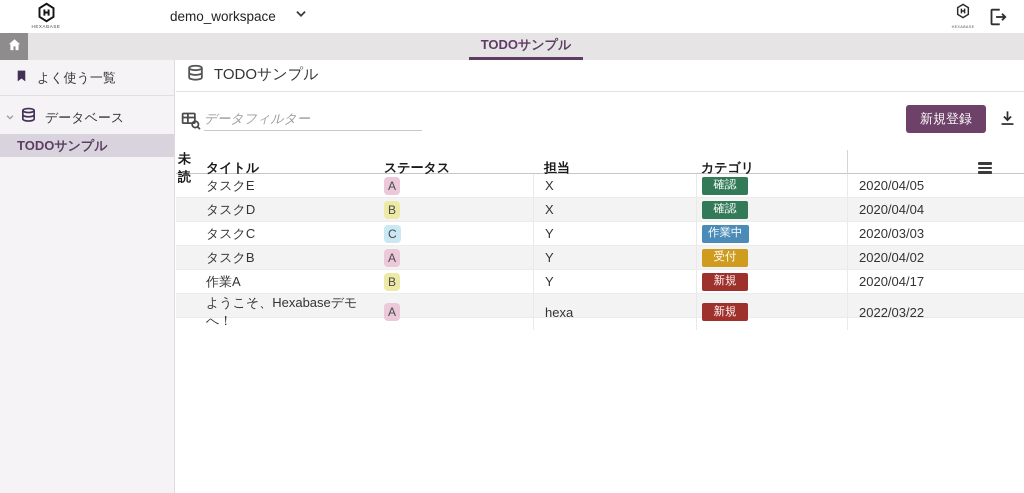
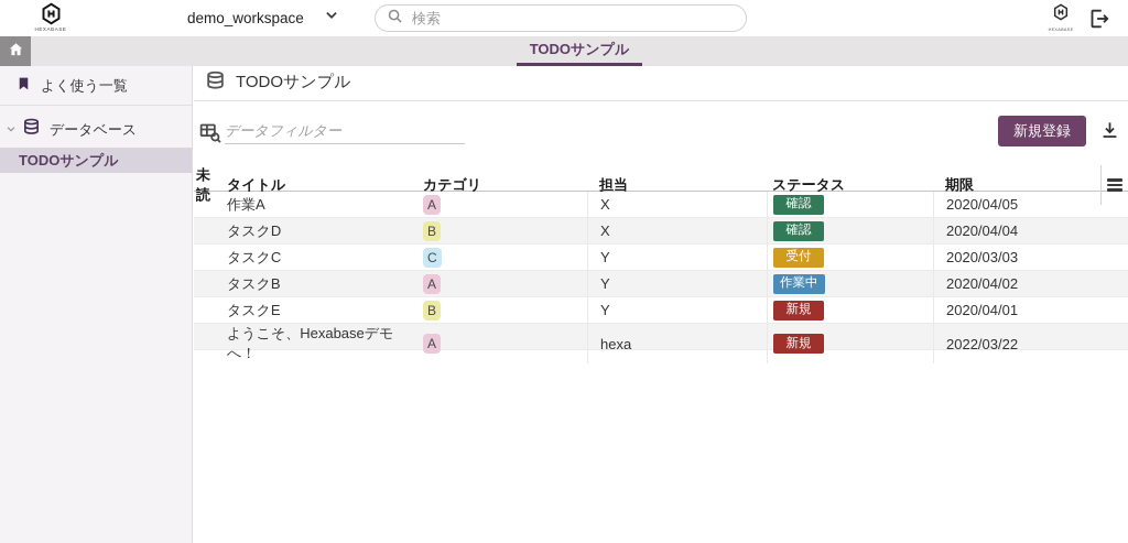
  demo_workspace
+ 検索
  TODOサンプル
  よく使う一覧
  データベース
  TODOサンプル
  TODOサンプル
  データフィルター
  新規登録
  未読
  タイトル
- ステータス
+ カテゴリ
  担当
- カテゴリ
+ ステータス
+ 期限
- タスクE
+ 作業A
  A
  X
  確認
  2020/04/05
  タスクD
  B
  X
  確認
  2020/04/04
  タスクC
  C
  Y
- 作業中
+ 受付
  2020/03/03
  タスクB
  A
  Y
- 受付
+ 作業中
  2020/04/02
- 作業A
+ タスクE
  B
  Y
  新規
- 2020/04/17
+ 2020/04/01
  ようこそ、Hexabaseデモへ！
  A
  hexa
  新規
  2022/03/22
